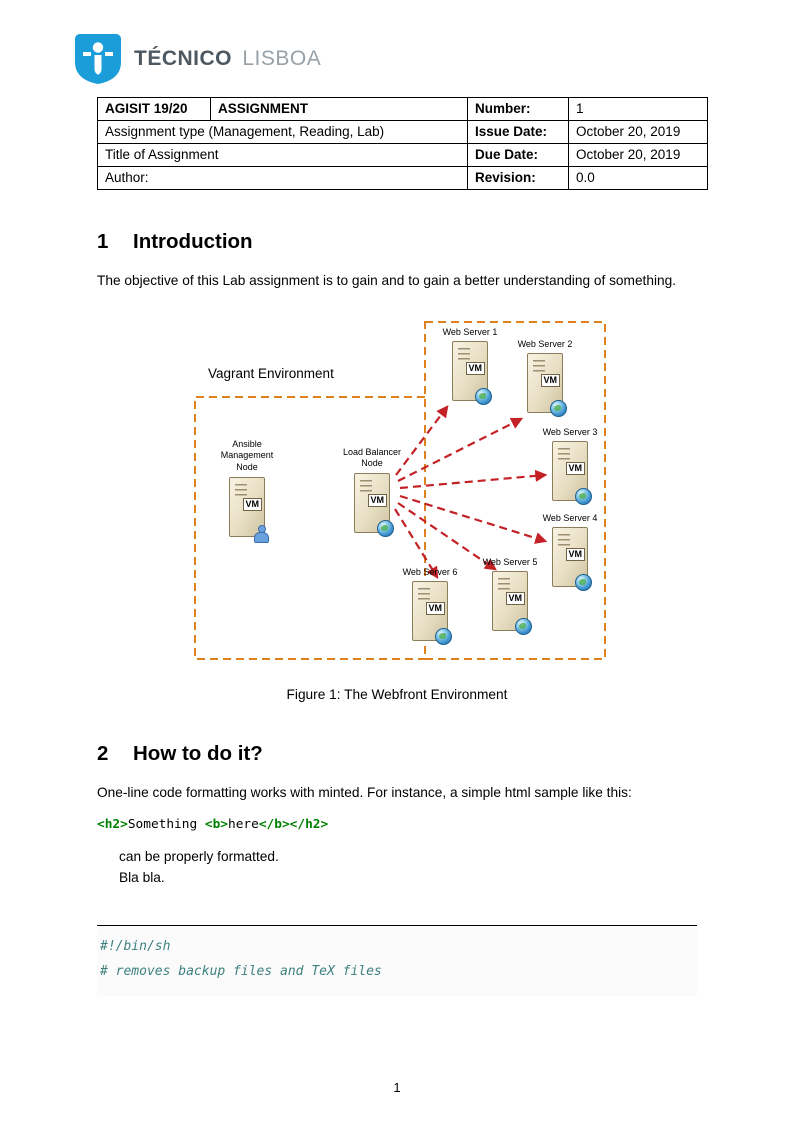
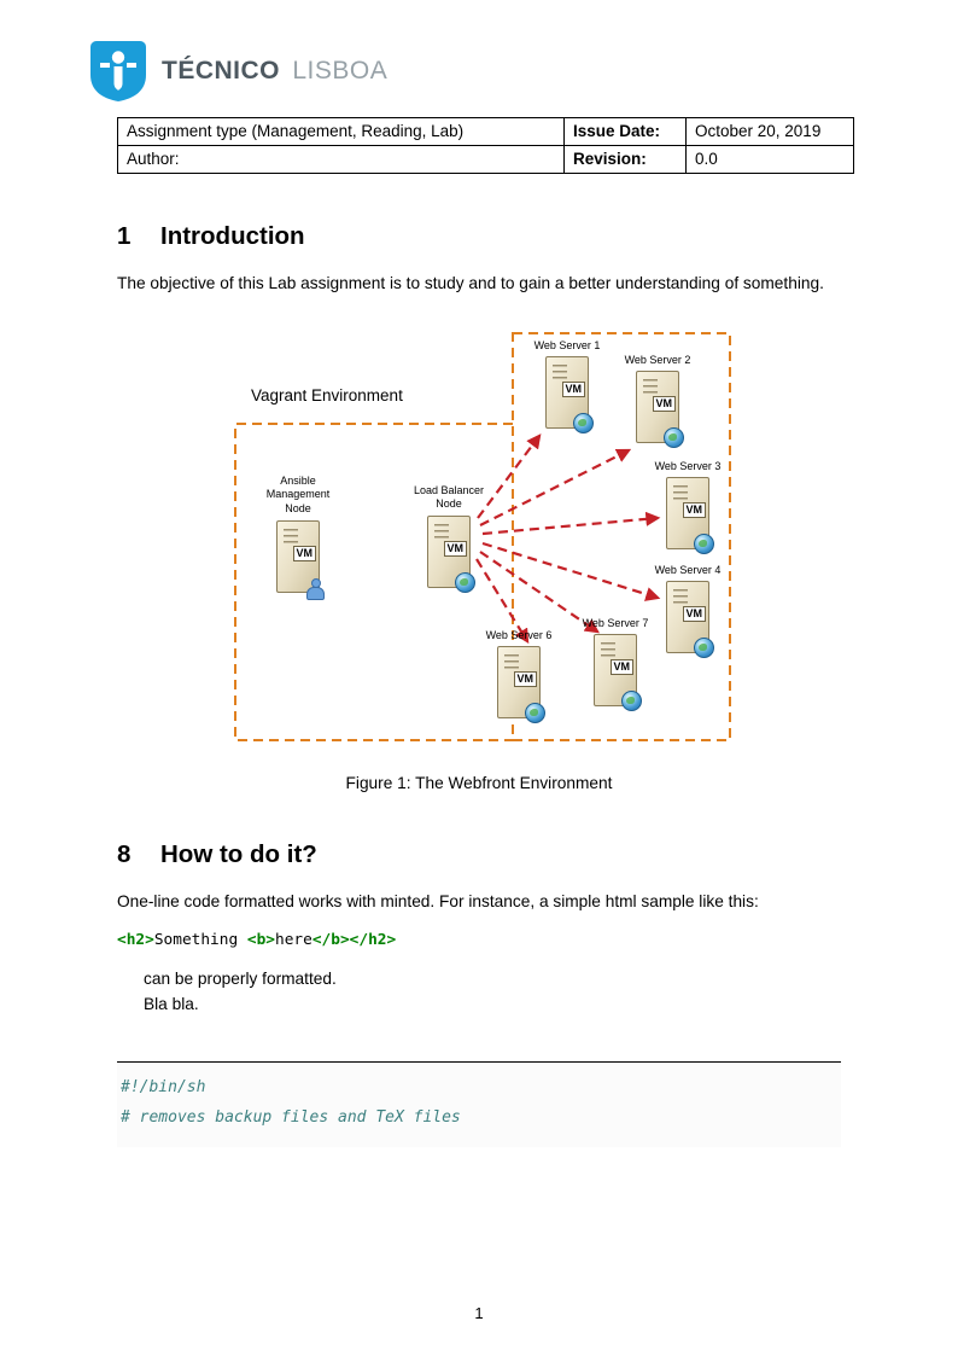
  TÉCNICO LISBOA
- AGISIT 19/20	ASSIGNMENT	Number:	1
  Assignment type (Management, Reading, Lab)	Issue Date:	October 20, 2019
- Title of Assignment	Due Date:	October 20, 2019
  Author:	Revision:	0.0
  1 Introduction
- The objective of this Lab assignment is to gain and to gain a better understanding of something.
+ The objective of this Lab assignment is to study and to gain a better understanding of something.
  Vagrant Environment
  Ansible
  Management Node
  VM
  Load Balancer Node
  VM
  Web Server 1
  VM
  Web Server 2
  VM
  Web Server 3
  VM
  Web Server 4
  VM
- Web Server 5
+ Web Server 7
  VM
  Web Server 6
  VM
  Figure 1: The Webfront Environment
- 2 How to do it?
+ 8 How to do it?
- One-line code formatting works with minted. For instance, a simple html sample like this:
+ One-line code formatted works with minted. For instance, a simple html sample like this:
  <h2>Something <b>here</b></h2>
  can be properly formatted.
  Bla bla.
  #!/bin/sh
  # removes backup files and TeX files
  1
